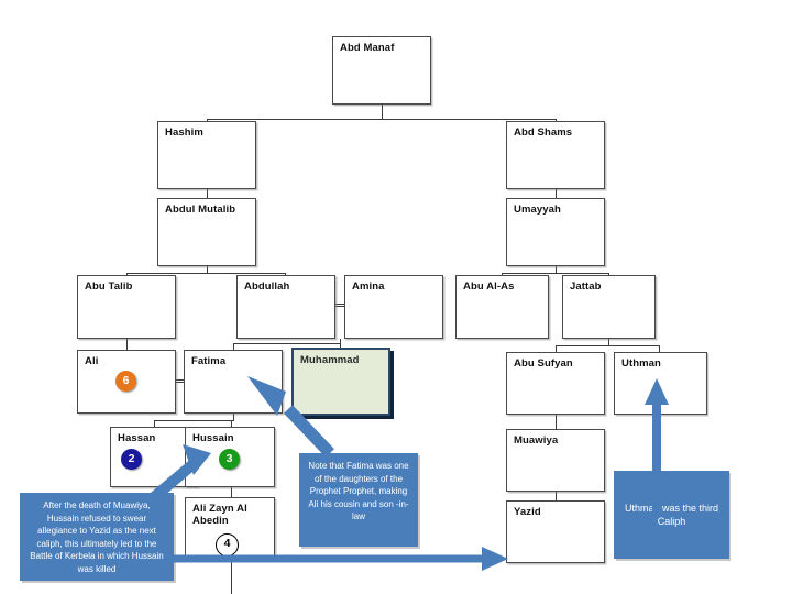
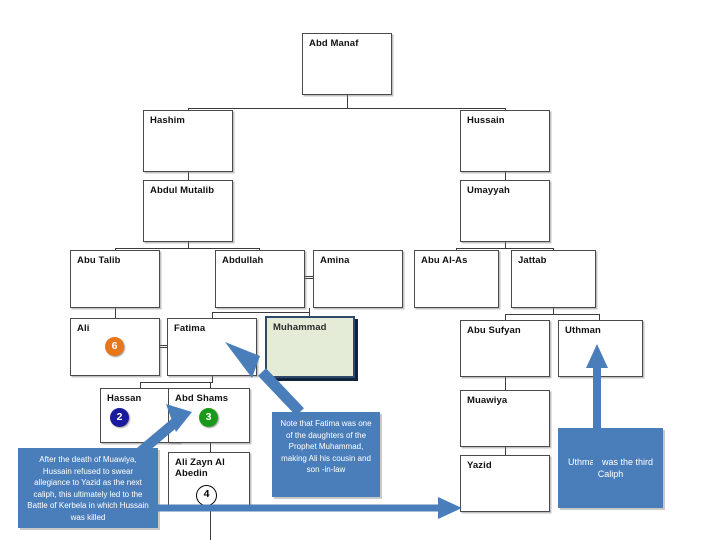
  Abd Manaf
  Hashim
- Abd Shams
+ Hussain
  Abdul Mutalib
  Umayyah
  Abu Talib
  Abdullah
  Amina
  Abu Al-As
  Jattab
  Ali
  Fatima
  Muhammad
  Abu Sufyan
  Uthman
  Hassan
- Hussain
+ Abd Shams
  Muawiya
  Ali Zayn Al
  Abedin
  Yazid
  6
  2
  3
  4
  After the death of Muawiya, Hussain refused to swear allegiance to Yazid as the next caliph, this ultimately led to the Battle of Kerbela in which Hussain was killed
- Note that Fatima was one of the daughters of the Prophet Prophet, making Ali his cousin and son -in-law
+ Note that Fatima was one of the daughters of the Prophet Muhammad, making Ali his cousin and son -in-law
  Uthma was the third Caliph
